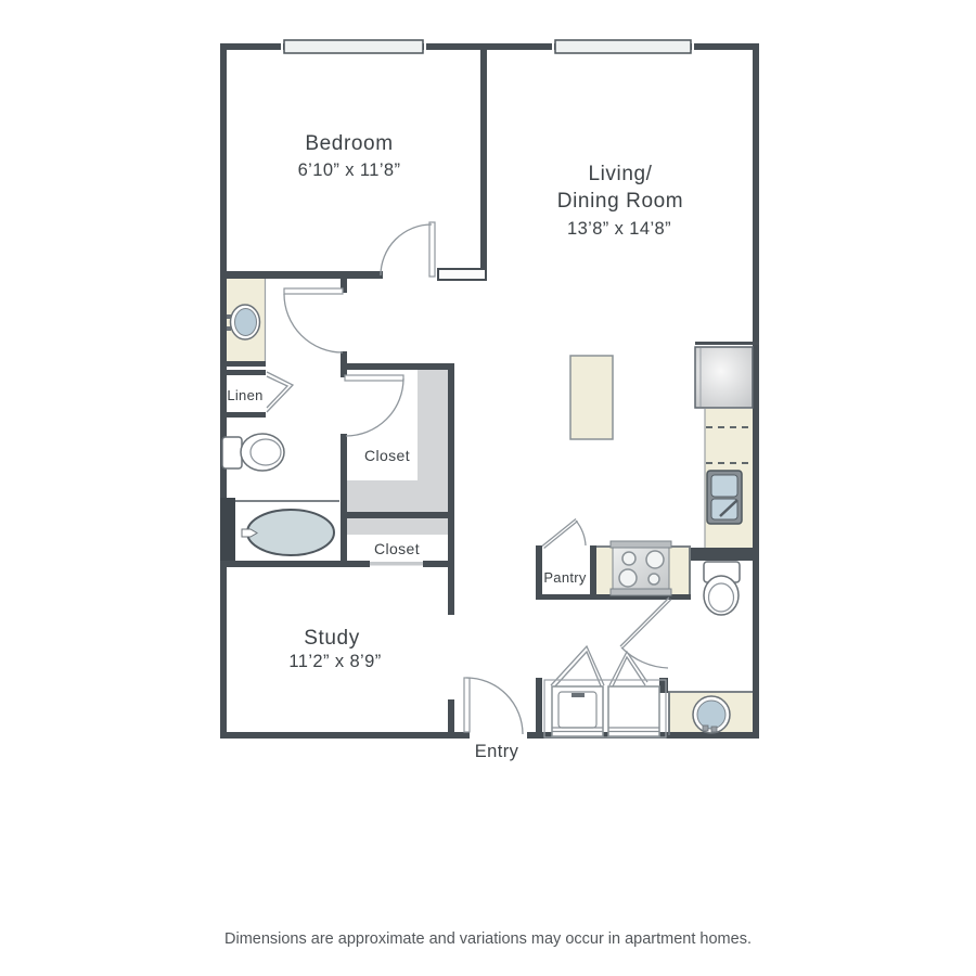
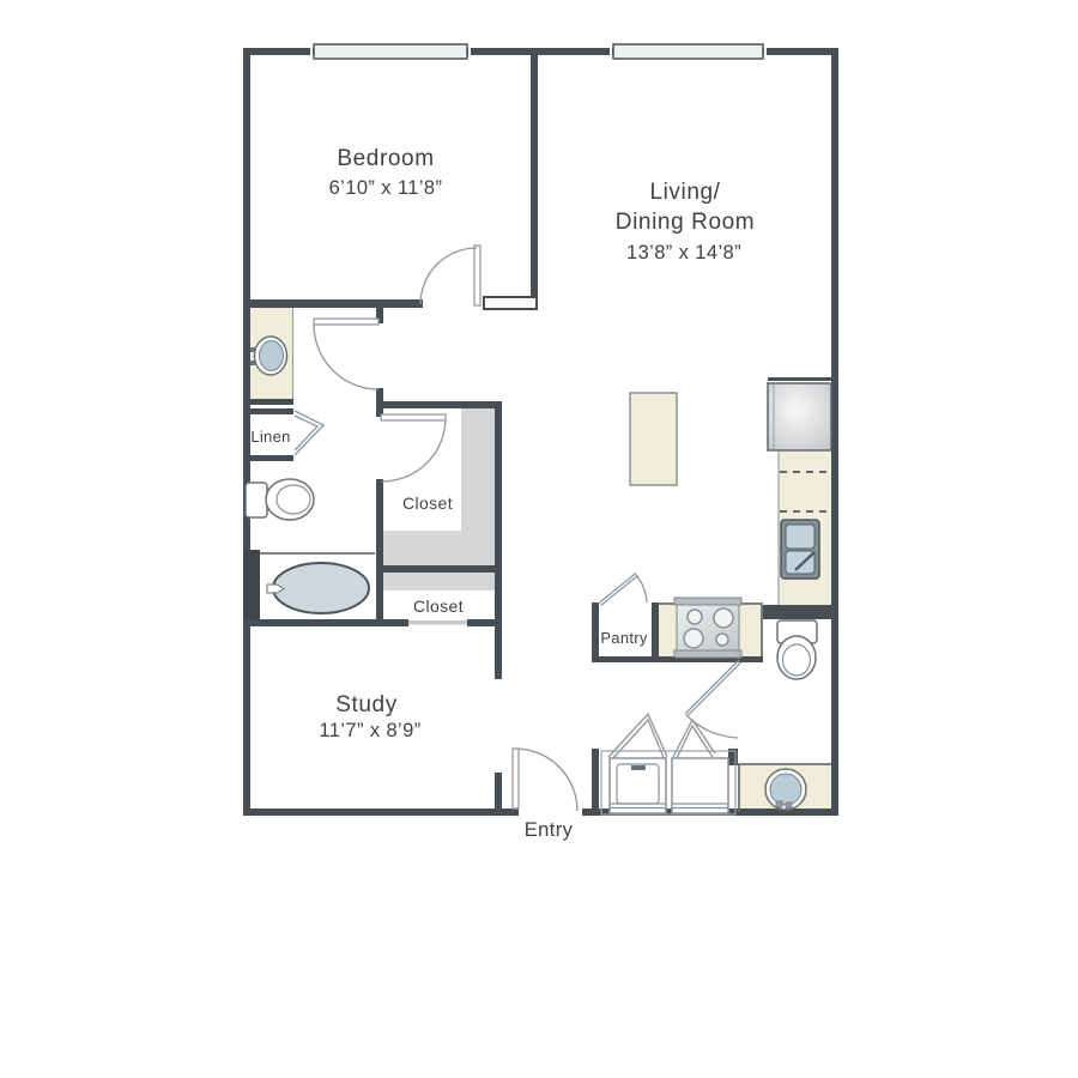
  Bedroom
  6’10” x 11’8”
  Living/
  Dining Room
  13’8” x 14’8”
  Study
- 11’2” x 8’9”
+ 11’7” x 8’9”
  Linen
  Closet
  Closet
  Pantry
  Entry
- Dimensions are approximate and variations may occur in apartment homes.
